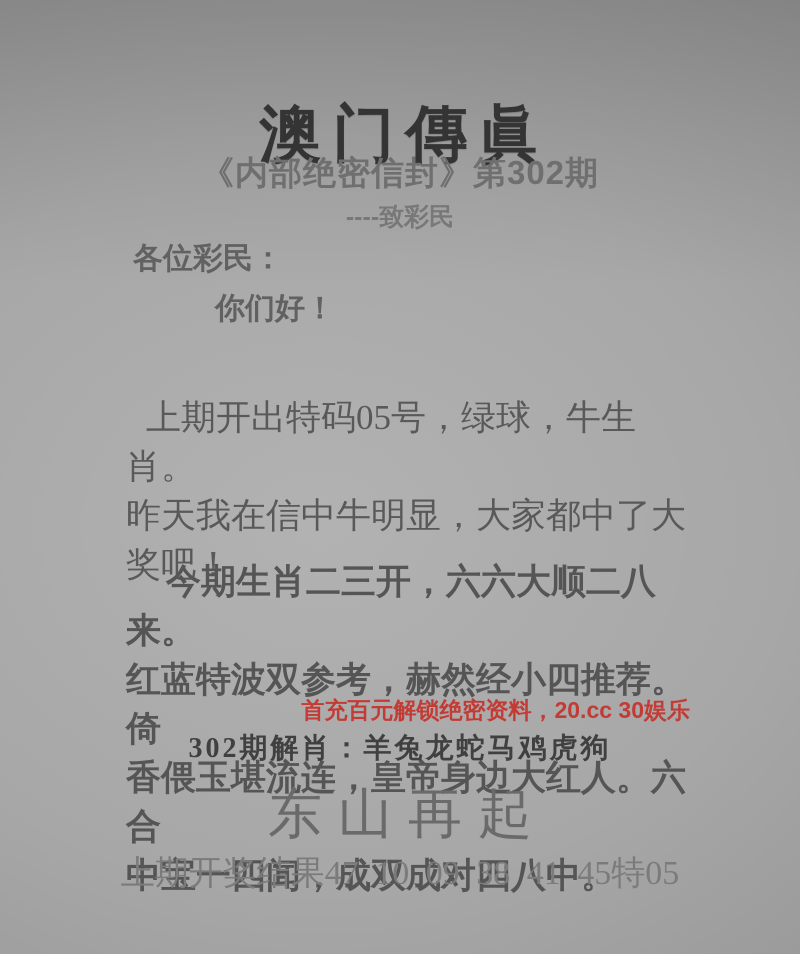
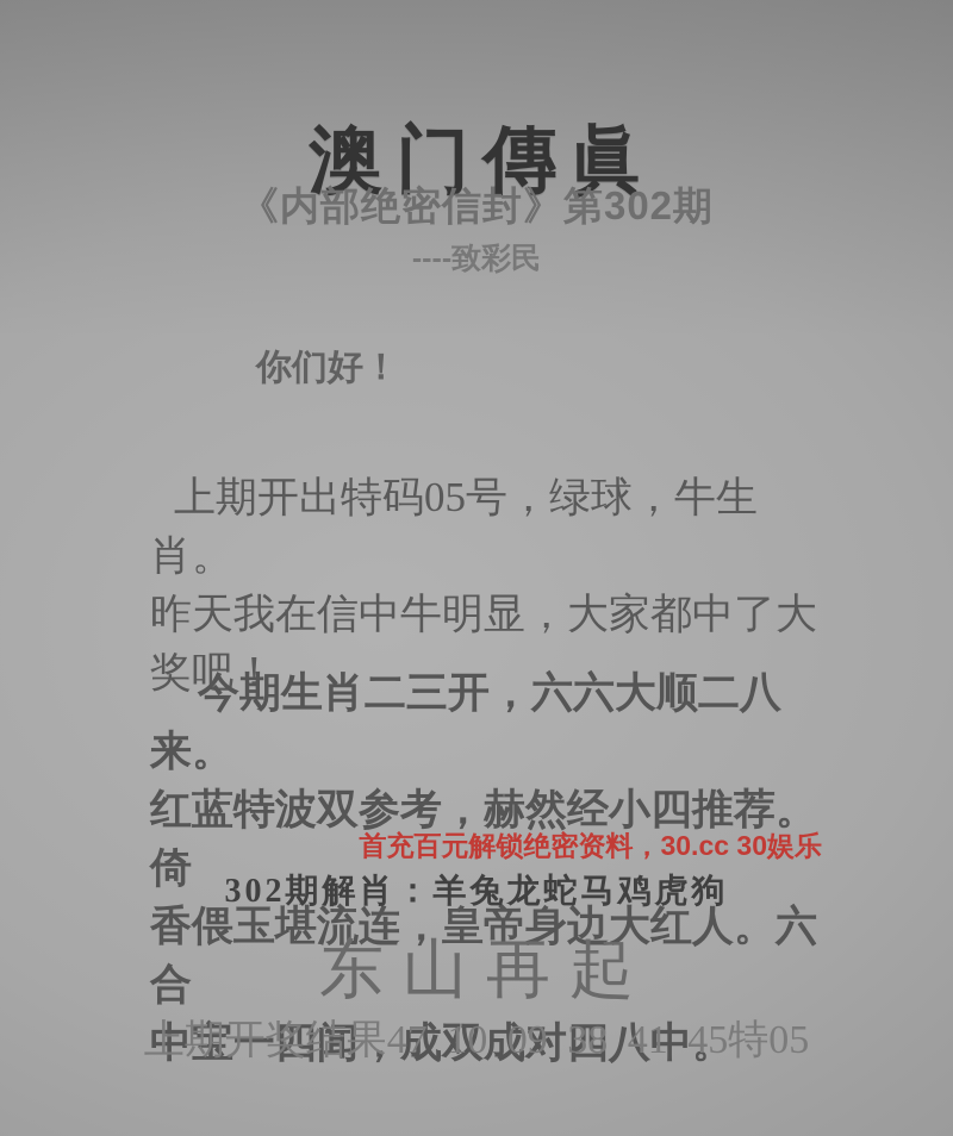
  澳门傳眞
  《内部绝密信封》第302期
  ----致彩民
- 各位彩民：
  你们好！
  上期开出特码05号，绿球，牛生肖。
  昨天我在信中牛明显，大家都中了大
  奖吧！
  今期生肖二三开，六六大顺二八来。
  红蓝特波双参考，赫然经小四推荐。倚
  香偎玉堪流连，皇帝身边大红人。六合
  中宝一四闻，成双成对四八中。
- 首充百元解锁绝密资料，20.cc 30娱乐
+ 首充百元解锁绝密资料，30.cc 30娱乐
  302期解肖：羊兔龙蛇马鸡虎狗
  东山再起
  上期开奖结果47 10 09 38 41 45特05
